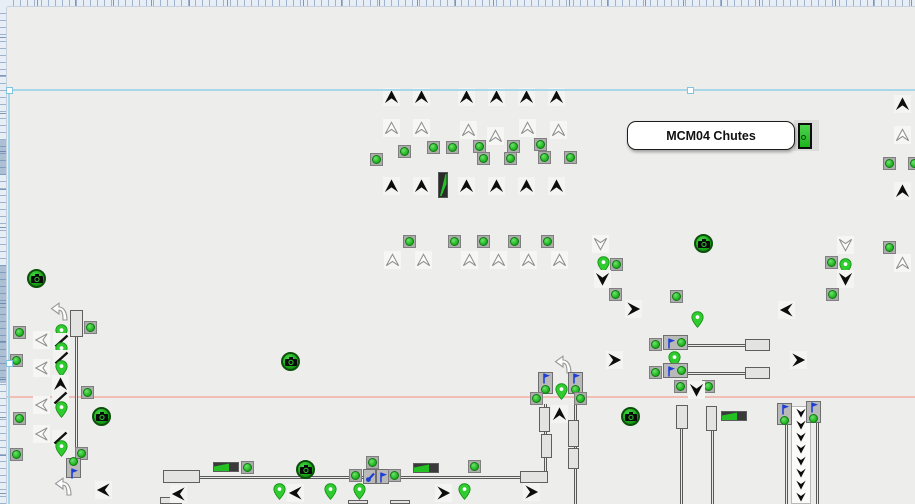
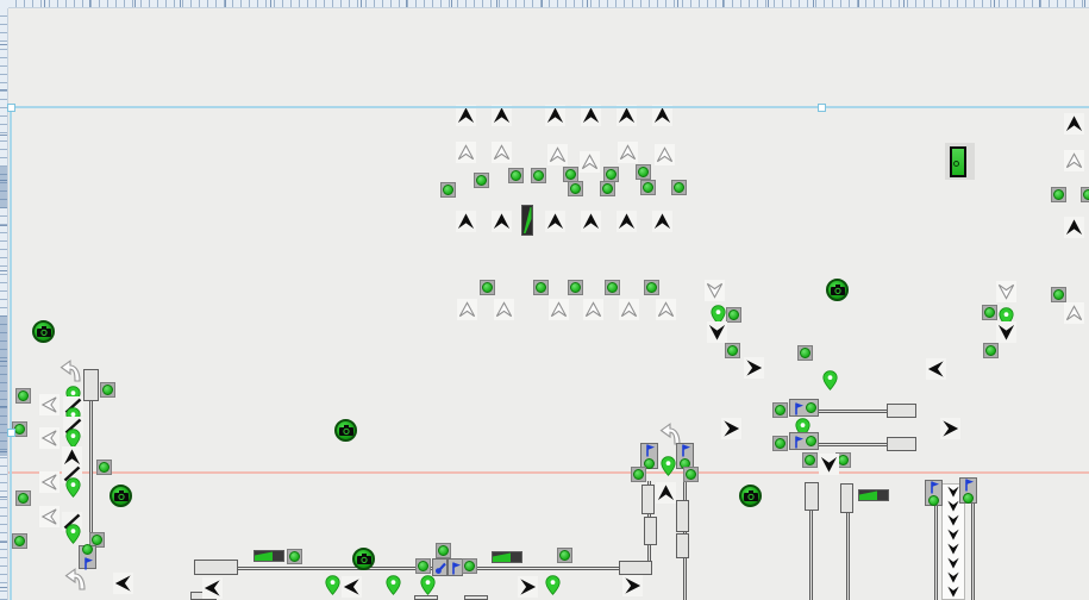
- MCM04 Chutes
